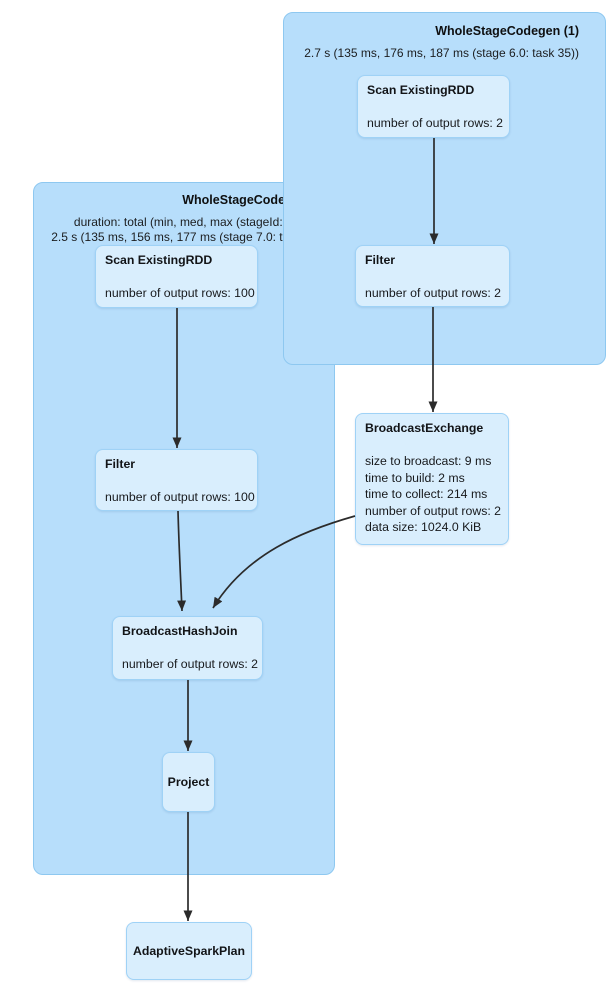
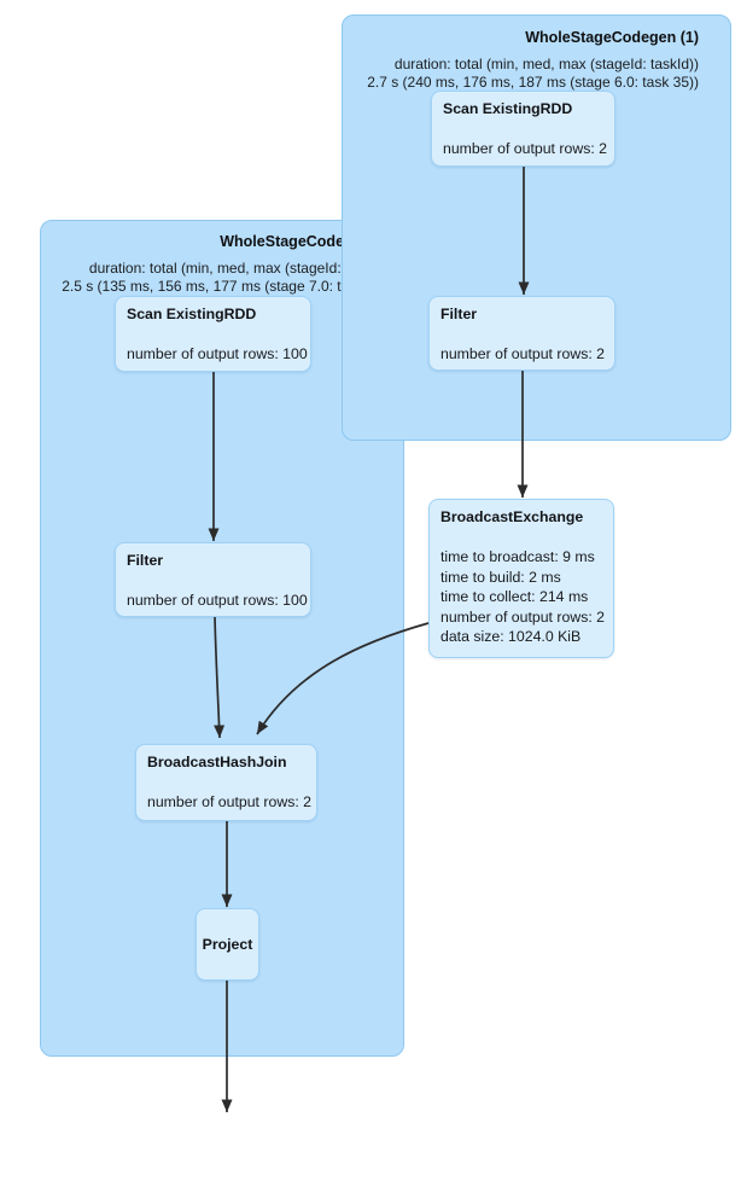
  WholeStageCode
  duration: total (min, med, max (stageId:
  2.5 s (135 ms, 156 ms, 177 ms (stage 7.0: t
  WholeStageCodegen (1)
+ duration: total (min, med, max (stageId: taskId))
- 2.7 s (135 ms, 176 ms, 187 ms (stage 6.0: task 35))
+ 2.7 s (240 ms, 176 ms, 187 ms (stage 6.0: task 35))
  Scan ExistingRDD
  number of output rows: 2
  Filter
  number of output rows: 2
  BroadcastExchange
- size to broadcast: 9 ms
+ time to broadcast: 9 ms
  time to build: 2 ms
  time to collect: 214 ms
  number of output rows: 2
  data size: 1024.0 KiB
  Scan ExistingRDD
  number of output rows: 10
  Filter
  number of output rows: 10
  BroadcastHashJoin
  number of output rows:
  Project
- AdaptiveSparkPlan
